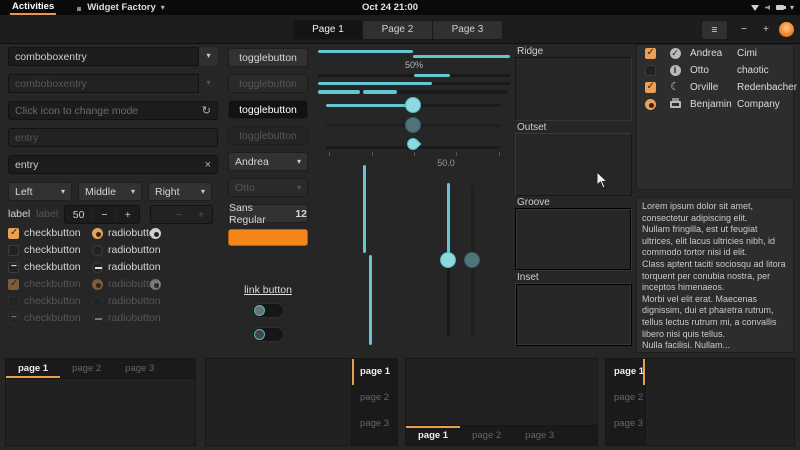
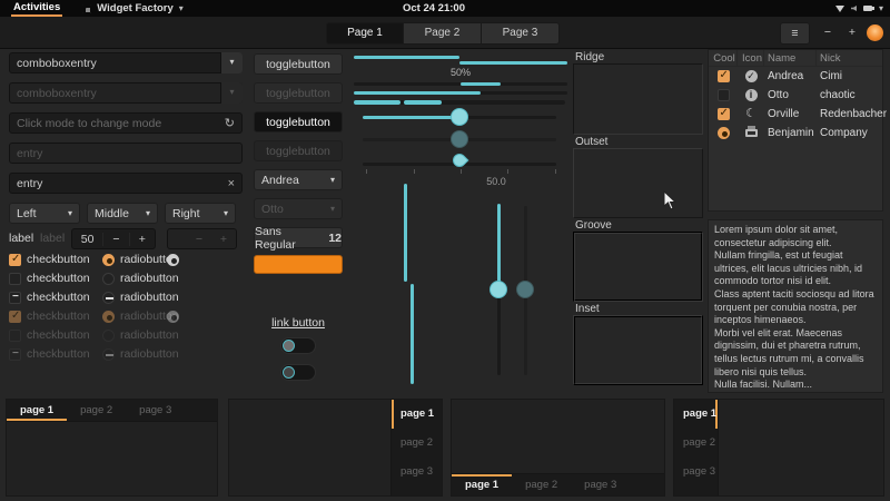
  Activities
  Widget Factory
  ▾
  Oct 24 21:00
  ▾
  Page 1
  Page 2
  Page 3
  ≡
  −
  +
  comboboxentry
  ▾
  comboboxentry
  ▾
- Click icon to change mode
+ Click mode to change mode
  ↻
  entry
  entry
  ×
  Left
  ▾
  Middle
  ▾
  Right
  ▾
  label
  label
  50
  −
  +
  −
  +
  checkbutton
  radiobutt
  checkbutton
  radiobutton
  checkbutton
  radiobutton
  checkbutton
  radiobutton
  checkbutton
  radiobutton
  checkbutton
  radiobutton
  togglebutton
  togglebutton
  togglebutton
  togglebutton
  Andrea
  ▾
  Otto
  ▾
  Sans Regular
  12
  link button
  50%
  50.0
  Ridge
  Outset
  Groove
  Inset
+ Cool
+ Icon
+ Name
+ Nick
  ✓
  Andrea
  Cimi
  i
  Otto
  chaotic
  ☾
  Orville
  Redenbacher
  Benjamin
  Company
  Lorem ipsum dolor sit amet, consectetur adipiscing elit.
  Nullam fringilla, est ut feugiat ultrices, elit lacus ultricies nibh, id commodo tortor nisi id elit.
  Class aptent taciti sociosqu ad litora torquent per conubia nostra, per inceptos himenaeos.
  Morbi vel elit erat. Maecenas dignissim, dui et pharetra rutrum, tellus lectus rutrum mi, a convallis libero nisi quis tellus.
  Nulla facilisi. Nullam...
  page 1
  page 2
  page 3
  page 1
  page 2
  page 3
  page 1
  page 2
  page 3
  page 1
  page 2
  page 3
